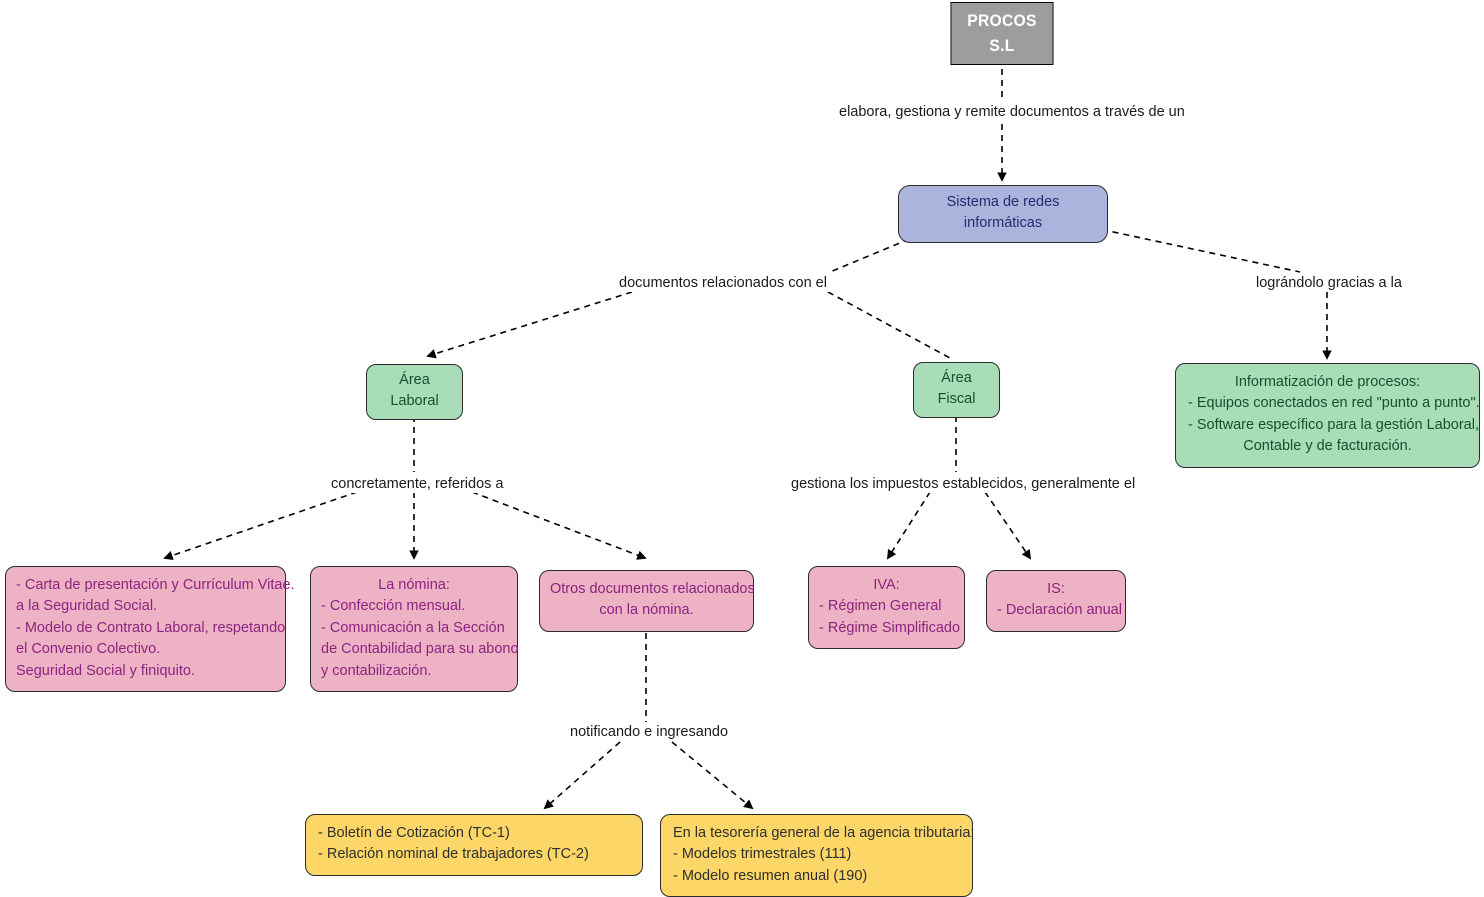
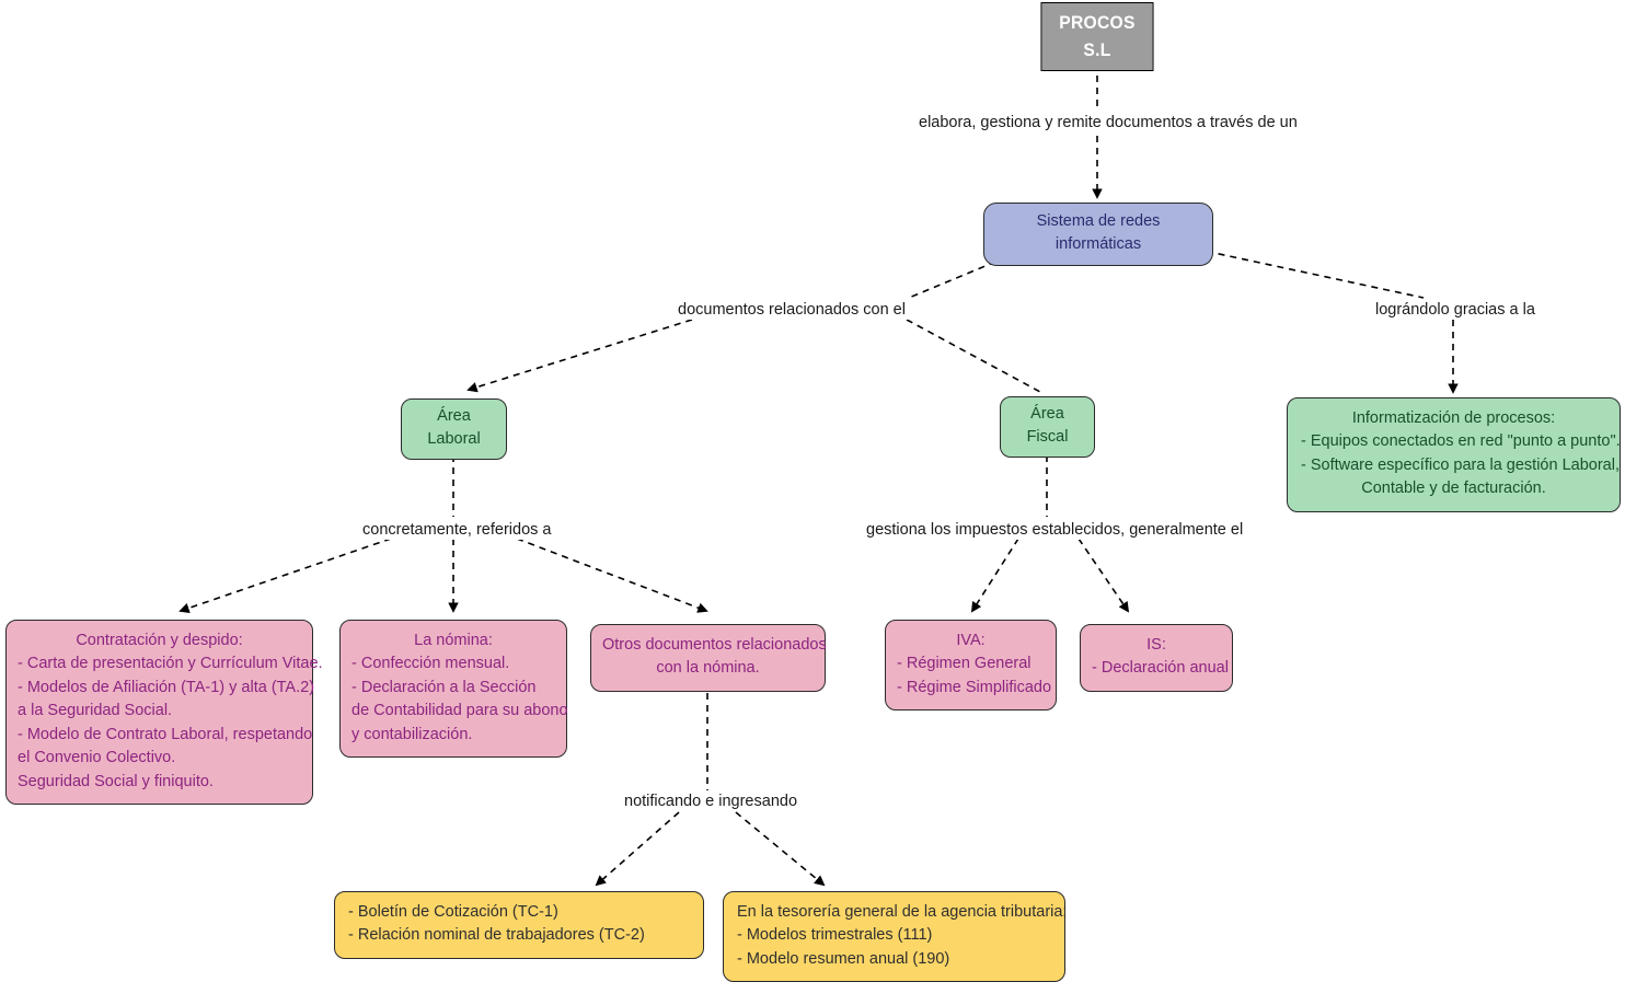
  PROCOS S.L
  elabora, gestiona y remite documentos a través de un
  Sistema de redes informáticas
  documentos relacionados con el
  lográndolo gracias a la
  Área Laboral
  Área Fiscal
  Informatización de procesos:
  - Equipos conectados en red "punto a punto".
  - Software específico para la gestión Laboral,
  Contable y de facturación.
  concretamente, referidos a
  gestiona los impuestos establecidos, generalmente el
+ Contratación y despido:
  - Carta de presentación y Currículum Vitae.
+ - Modelos de Afiliación (TA-1) y alta (TA.2)
  a la Seguridad Social.
  - Modelo de Contrato Laboral, respetando
  el Convenio Colectivo.
  Seguridad Social y finiquito.
  La nómina:
  - Confección mensual.
- - Comunicación a la Sección
+ - Declaración a la Sección
  de Contabilidad para su abono
  y contabilización.
  Otros documentos relacionados
  con la nómina.
  IVA:
  - Régimen General
  - Régime Simplificado
  IS:
  - Declaración anual
  notificando e ingresando
  - Boletín de Cotización (TC-1)
  - Relación nominal de trabajadores (TC-2)
  En la tesorería general de la agencia tributaria:
  - Modelos trimestrales (111)
  - Modelo resumen anual (190)
